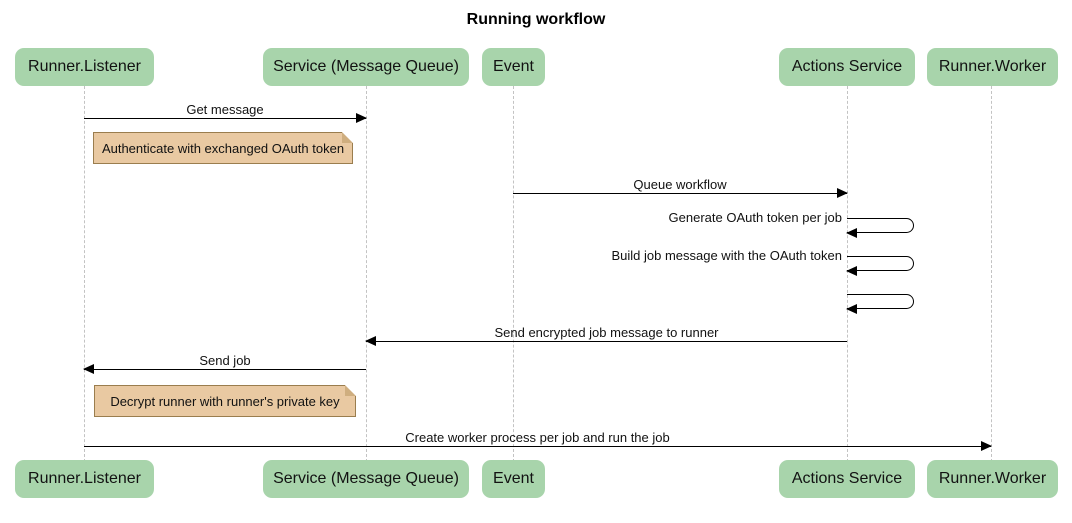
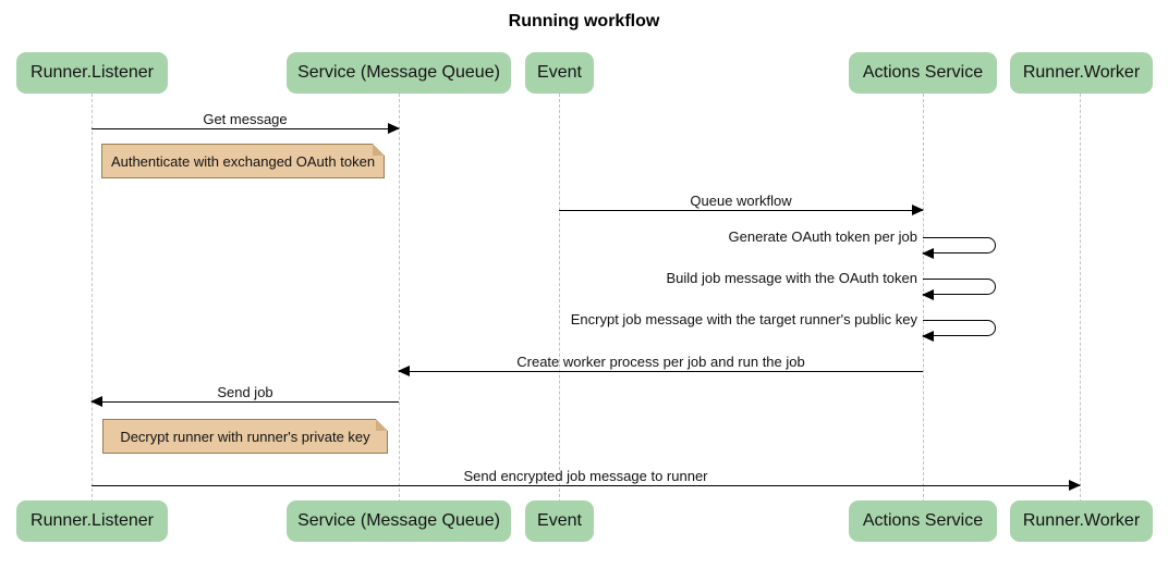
  Running workflow
  Runner.Listener
  Service (Message Queue)
  Event
  Actions Service
  Runner.Worker
  Get message
  Authenticate with exchanged OAuth token
  Queue workflow
  Generate OAuth token per job
  Build job message with the OAuth token
+ Encrypt job message with the target runner's public key
- Send encrypted job message to runner
+ Create worker process per job and run the job
  Send job
  Decrypt runner with runner's private key
- Create worker process per job and run the job
+ Send encrypted job message to runner
  Runner.Listener
  Service (Message Queue)
  Event
  Actions Service
  Runner.Worker
